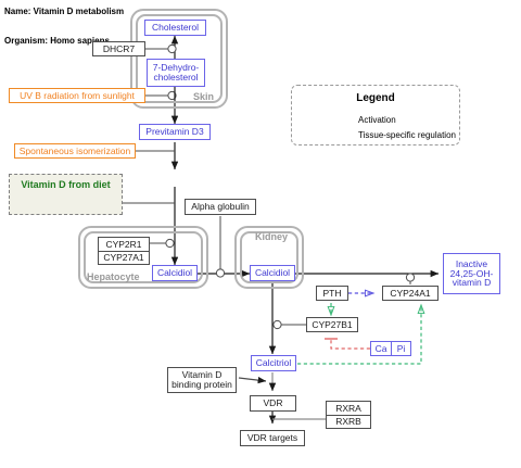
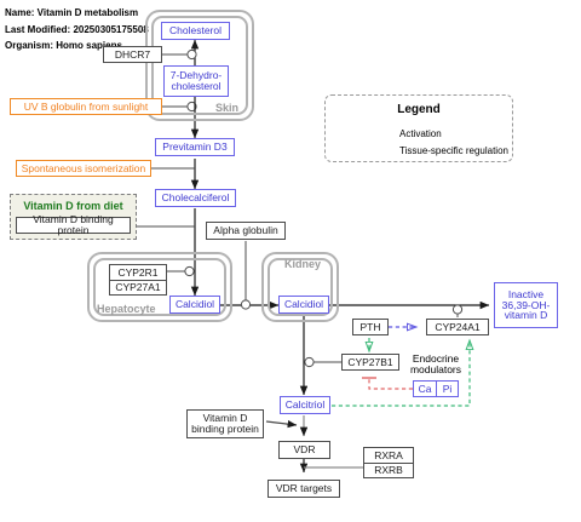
  Name: Vitamin D metabolism
+ Last Modified: 20250305175508
  Organism: Homo sap
  Skin
  Hepatocyte
  Kidney
  Vitamin D from diet
+ Vitamin D binding protein
  Legend
  Activation
  Tissue-specific regulation
  Cholesterol
  DHCR7
  7-Dehydro-
  cholesterol
- UV B radiation from sunlight
+ UV B globulin from sunlight
  Previtamin D3
  Spontaneous isomerization
+ Cholecalciferol
  Alpha globulin
  CYP2R1
  CYP27A1
  Calcidiol
  Calcidiol
  PTH
  CYP24A1
  CYP27B1
  Inactive
- 24,25-OH-
+ 36,39-OH-
  vitamin D
+ Endocrine
+ modulators
  Ca
  Pi
  Calcitriol
  Vitamin D
  binding protein
  VDR
  RXRA
  RXRB
  VDR targets
